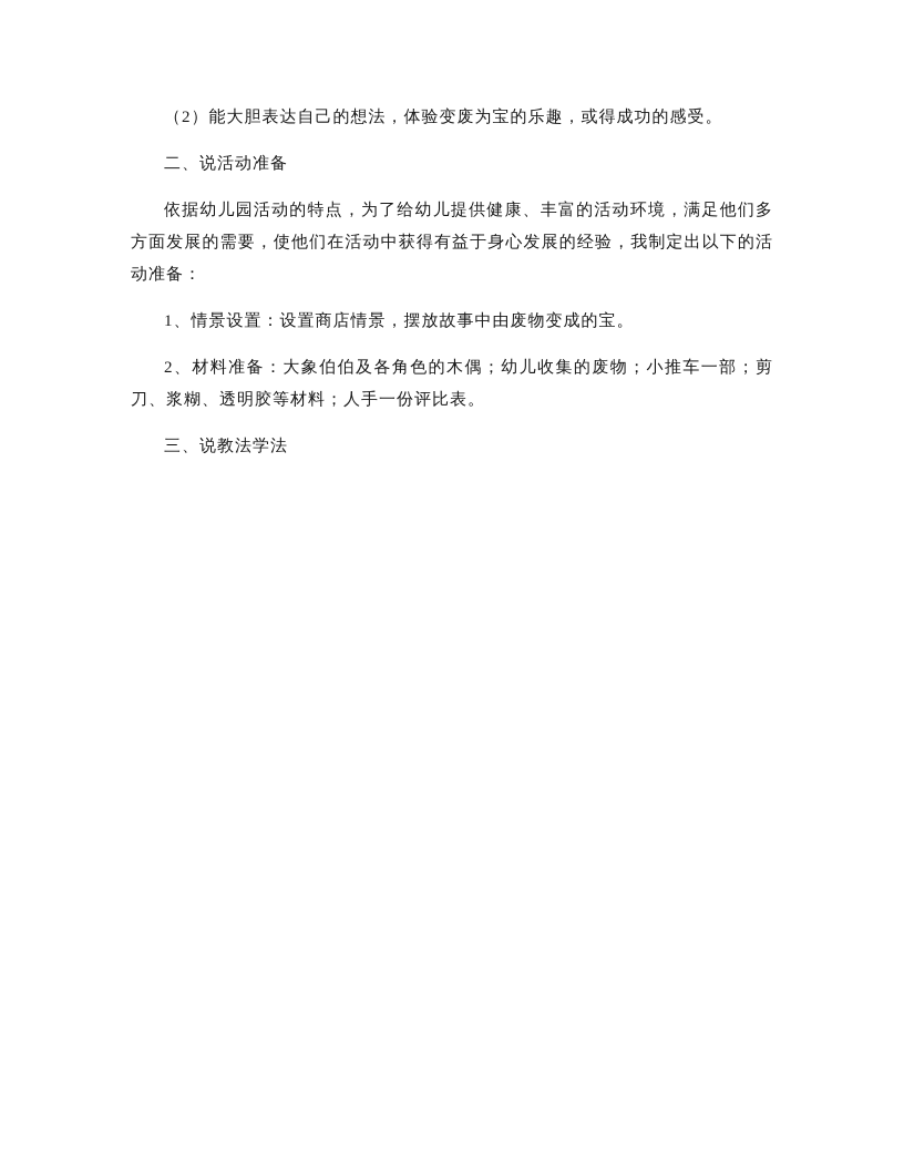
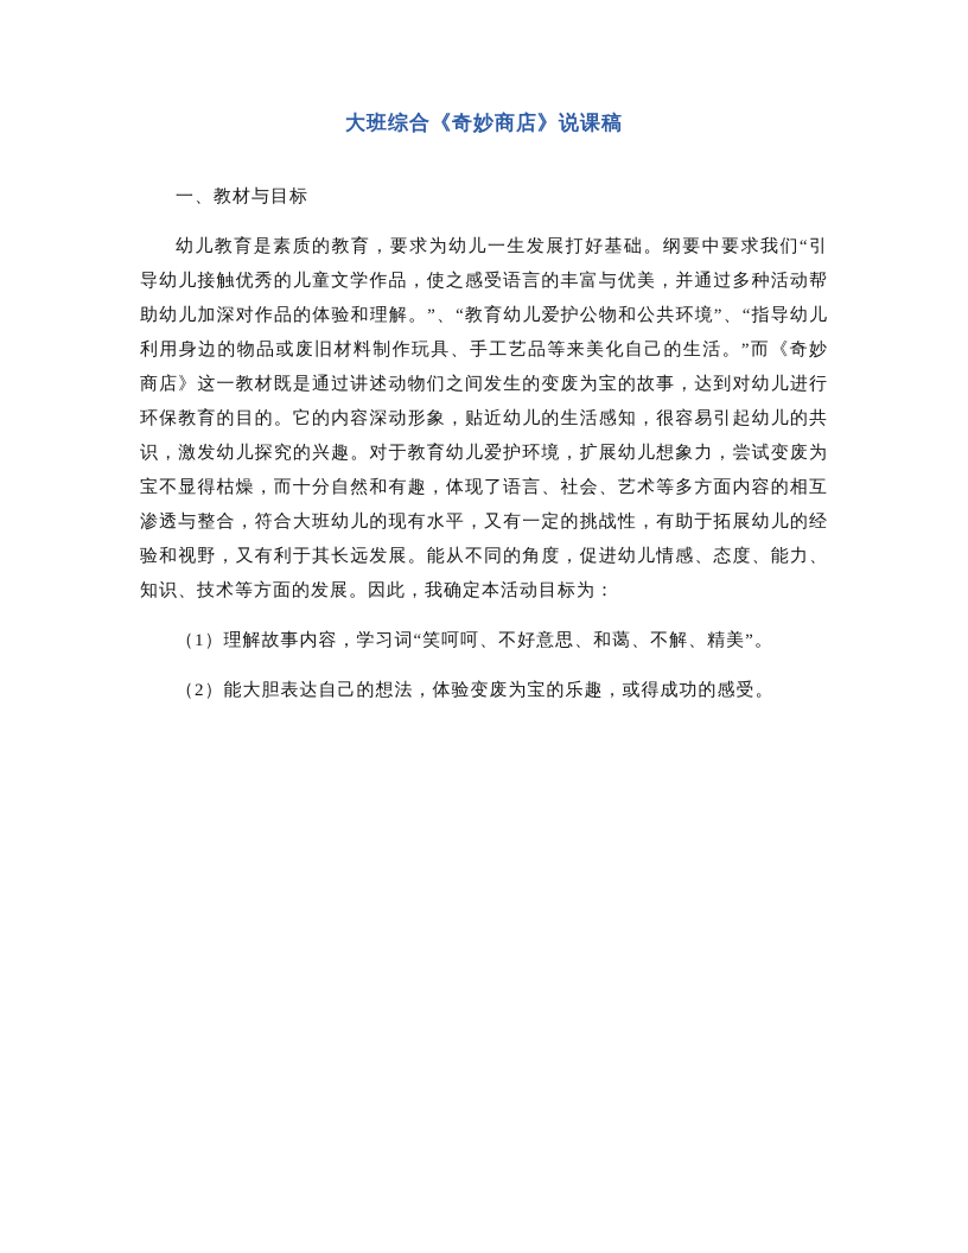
+ 大班综合《奇妙商店》说课稿
+ 一、教材与目标
+ 幼儿教育是素质的教育，要求为幼儿一生发展打好基础。纲要中要求我们“引导幼儿接触优秀的儿童文学作品，使之感受语言的丰富与优美，并通过多种活动帮助幼儿加深对作品的体验和理解。”、“教育幼儿爱护公物和公共环境”、“指导幼儿利用身边的物品或废旧材料制作玩具、手工艺品等来美化自己的生活。”而《奇妙商店》这一教材既是通过讲述动物们之间发生的变废为宝的故事，达到对幼儿进行环保教育的目的。它的内容深动形象，贴近幼儿的生活感知，很容易引起幼儿的共识，激发幼儿探究的兴趣。对于教育幼儿爱护环境，扩展幼儿想象力，尝试变废为宝不显得枯燥，而十分自然和有趣，体现了语言、社会、艺术等多方面内容的相互渗透与整合，符合大班幼儿的现有水平，又有一定的挑战性，有助于拓展幼儿的经验和视野，又有利于其长远发展。能从不同的角度，促进幼儿情感、态度、能力、知识、技术等方面的发展。因此，我确定本活动目标为：
+ （1）理解故事内容，学习词“笑呵呵、不好意思、和蔼、不解、精美”。
  （2）能大胆表达自己的想法，体验变废为宝的乐趣，或得成功的感受。
- 二、说活动准备
- 依据幼儿园活动的特点，为了给幼儿提供健康、丰富的活动环境，满足他们多方面发展的需要，使他们在活动中获得有益于身心发展的经验，我制定出以下的活动准备：
- 1、情景设置：设置商店情景，摆放故事中由废物变成的宝。
- 2、材料准备：大象伯伯及各角色的木偶；幼儿收集的废物；小推车一部；剪刀、浆糊、透明胶等材料；人手一份评比表。
- 三、说教法学法
